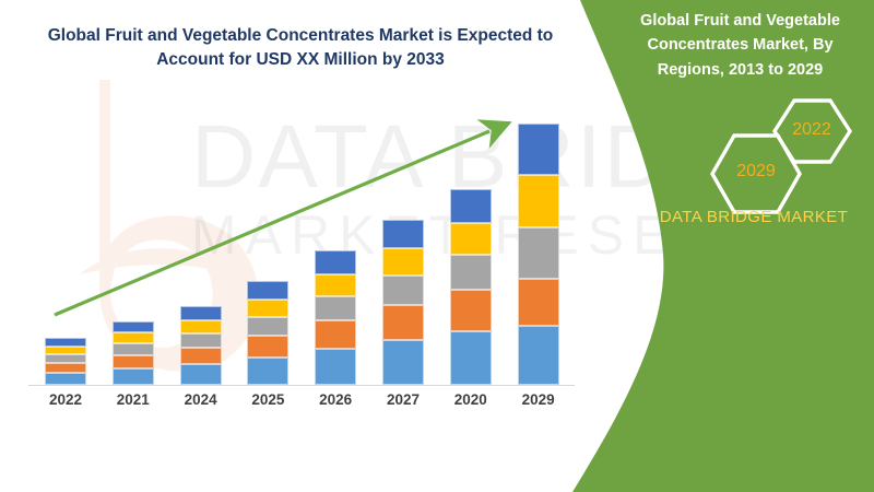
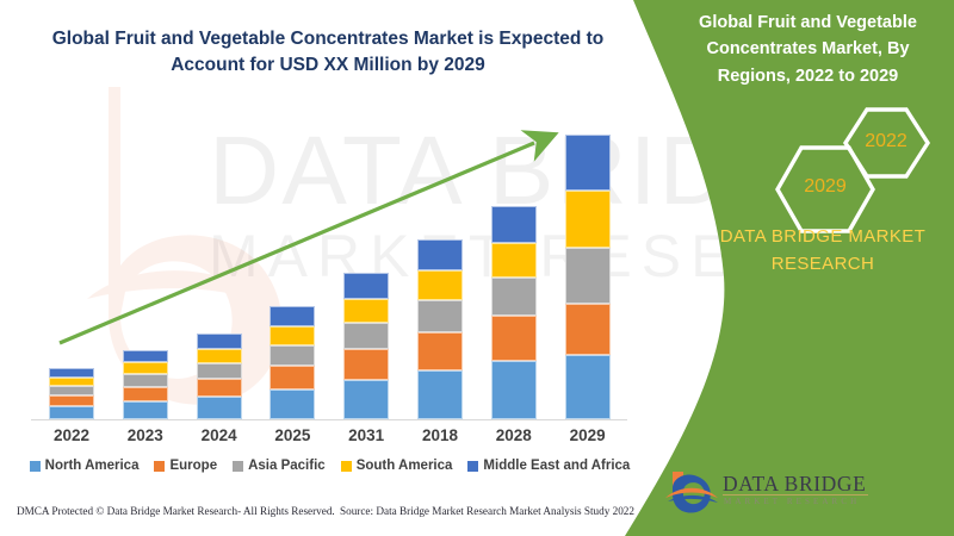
  DATA BID
- Global Fruit and Vegetable Concentrates Market is Expected to Account for USD XX Million by 2033
+ Global Fruit and Vegetable Concentrates Market is Expected to Account for USD XX Million by 2029
  2022
- 2021
+ 2023
  2024
  2025
- 2026
+ 2031
- 2027
+ 2018
- 2020
+ 2028
  2029
+ North America
+ Europe
+ Asia Pacific
+ South America
+ Middle East and Africa
- Global Fruit and Vegetable Concentrates Market, By Regions, 2013 to 2029
+ Global Fruit and Vegetable Concentrates Market, By Regions, 2022 to 2029
  2022
  2029
  DATA BRIDGE MARKET
+ RESEARCH
+ DATA BRIDGE
+ MARKET RESEARCH
+ DMCA Protected © Data Bridge Market Research- All Rights Reserved.
+ Source: Data Bridge Market Research Market Analysis Study 2022
